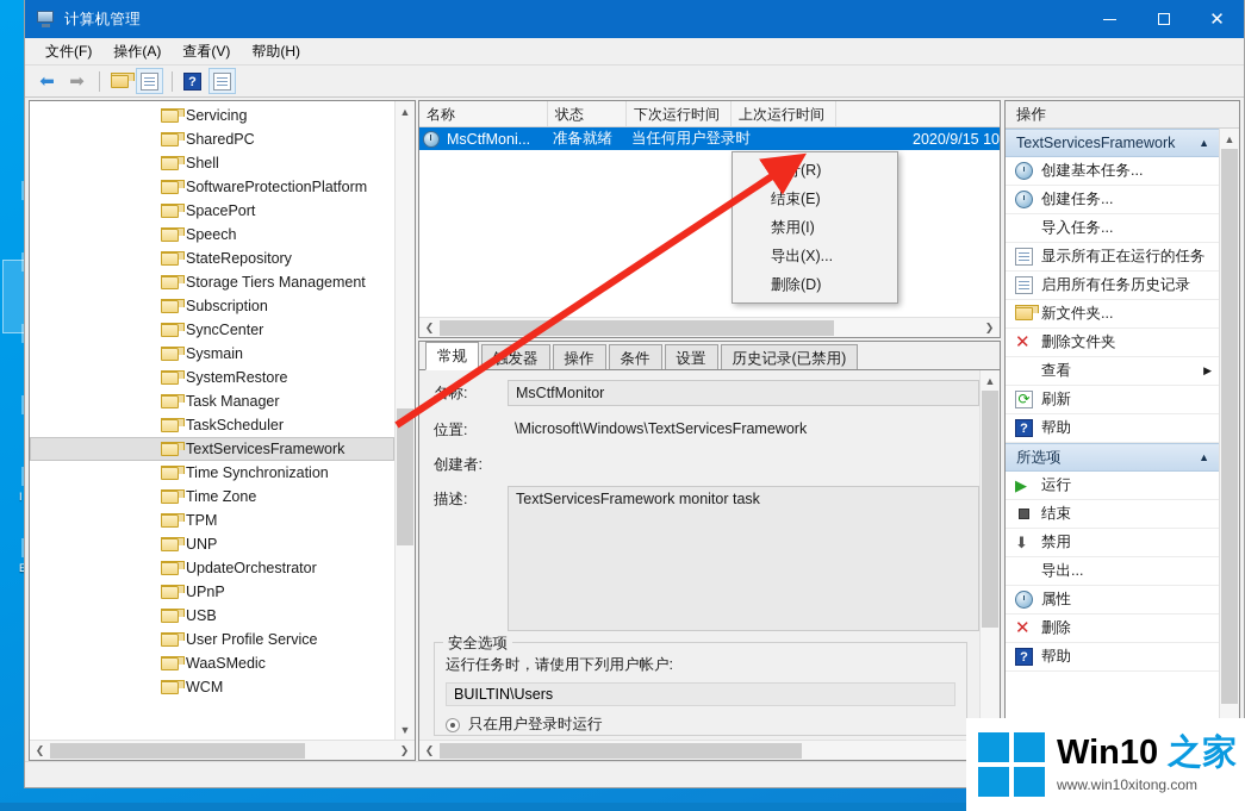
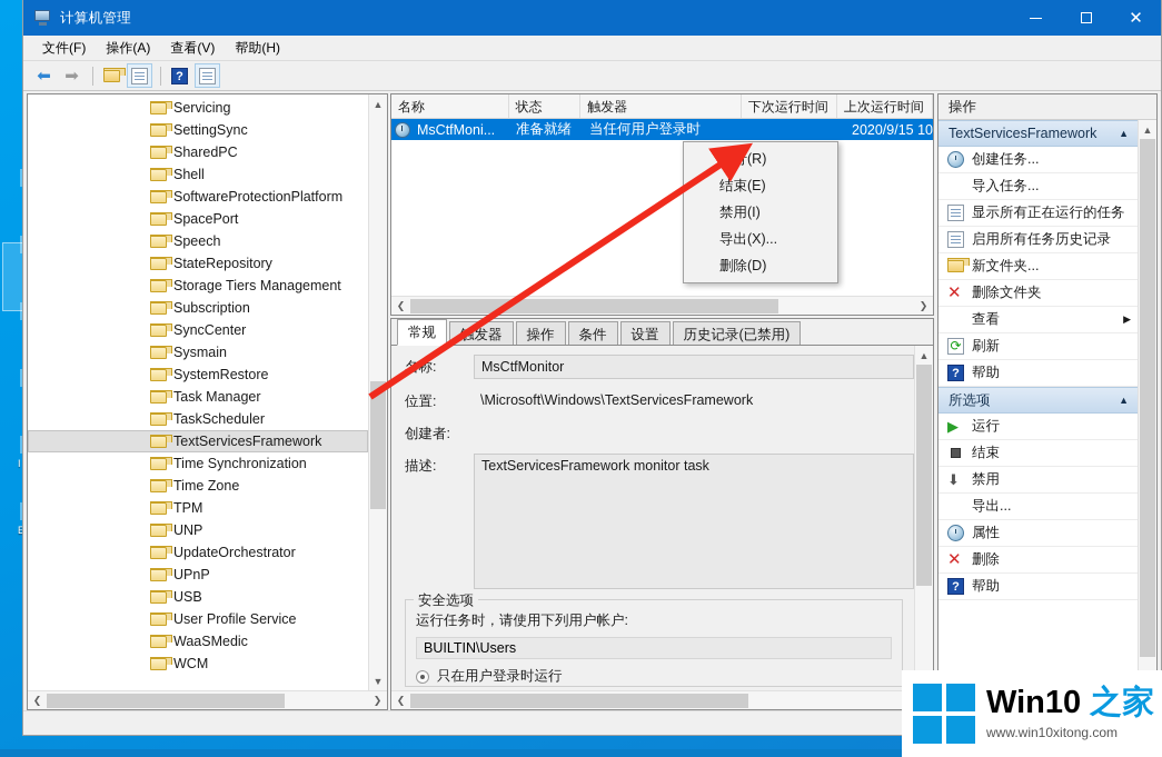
  I
  E
  计算机管理
  ✕
  文件(F)
  操作(A)
  查看(V)
  帮助(H)
  ⬅
  ➡
  ?
  Servicing
+ SettingSync
  SharedPC
  Shell
  SoftwareProtectionPlatform
  SpacePort
  Speech
  StateRepository
  Storage Tiers Management
  Subscription
  SyncCenter
  Sysmain
  SystemRestore
  Task Manager
  TaskScheduler
  TextServicesFramework
  Time Synchronization
  Time Zone
  TPM
  UNP
  UpdateOrchestrator
  UPnP
  USB
  User Profile Service
  WaaSMedic
  WCM
  ▲
  ▼
  ❮
  ❯
  名称
  状态
+ 触发器
  下次运行时间
  上次运行时间
  MsCtfMoni...
  准备就绪
  当任何用户登录时
  2020/9/15 10
  ❮
  ❯
  常规
  操作
  条件
  设置
  历史记录(已禁用)
  MsCtfMonitor
  位置:
  \Microsoft\Windows\TextServicesFramework
  创建者:
  描述:
  TextServicesFramework monitor task
  安全选项
  运行任务时，请使用下列用户帐户:
  BUILTIN\Users
  只在用户登录时运行
  ▲
  ❮
  操作
  TextServicesFramework
  ▲
- 创建基本任务...
  创建任务...
  导入任务...
  显示所有正在运行的任务
  启用所有任务历史记录
  新文件夹...
  ✕
  删除文件夹
  查看
  ▶
  ⟳
  刷新
  ?
  帮助
  所选项
  ▲
  ▶
  运行
  结束
  ⬇
  禁用
  导出...
  属性
  ✕
  删除
  ?
  帮助
  ▲
  行(R)
  结束(E)
  禁用(I)
  导出(X)...
  删除(D)
  Win10 之家
  www.win10xitong.com
